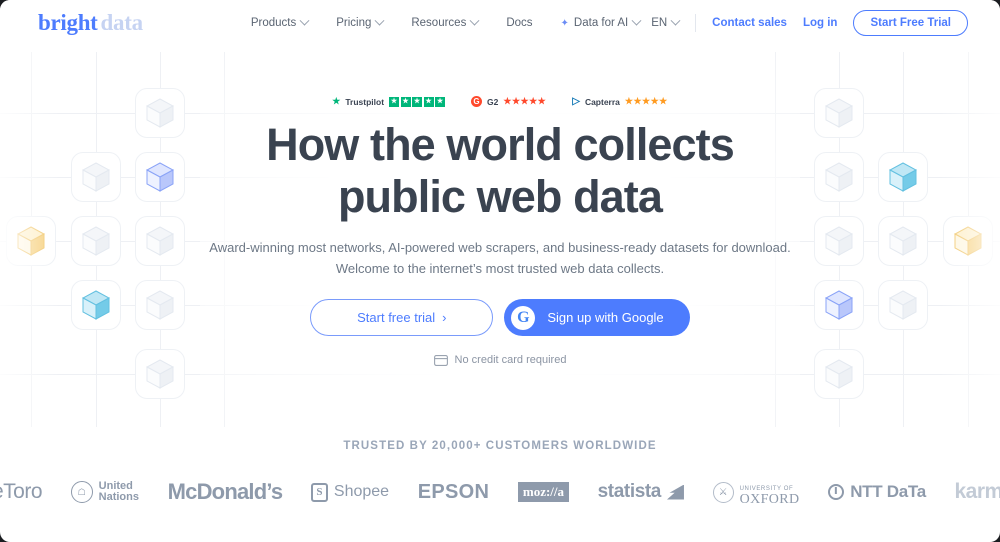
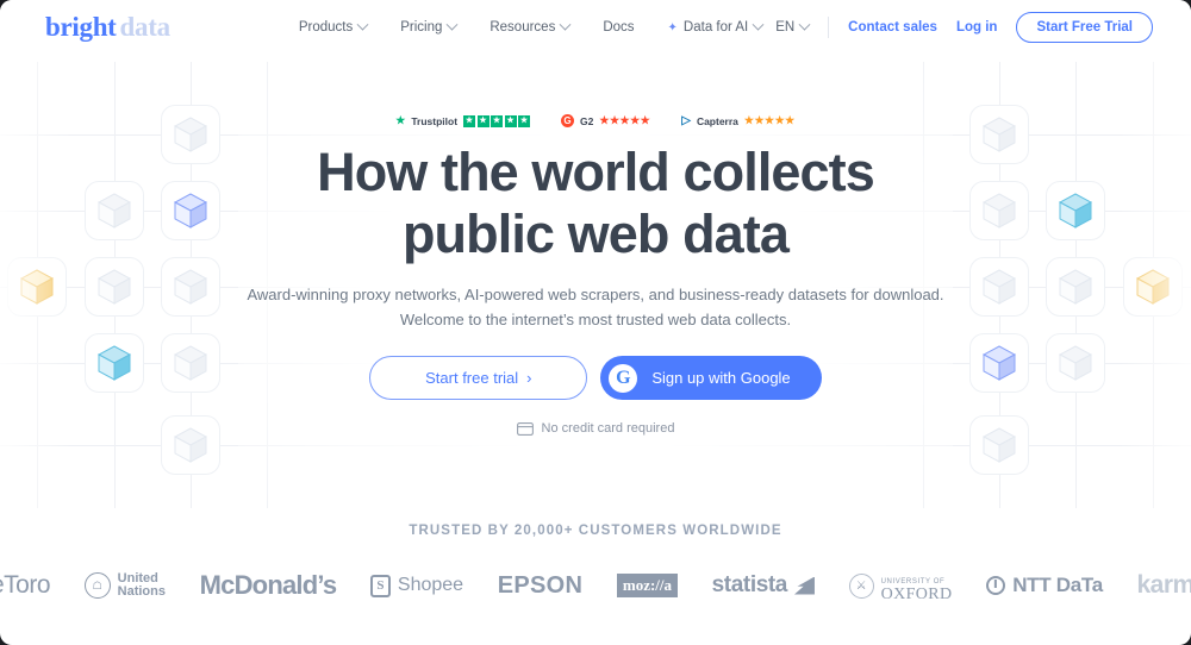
  brightdata
  Products
  Pricing
  Resources
  Docs
  ✦
  Data for AI
  EN
  Contact sales
  Log in
  Start Free Trial
  ★
  Trustpilot
  G
  G2
  ★★★★★
  ▷
  Capterra
  ★★★★★
  How the world collects
  public web data
- Award-winning most networks, AI-powered web scrapers, and business-ready datasets for download.
+ Award-winning proxy networks, AI-powered web scrapers, and business-ready datasets for download.
  Welcome to the internet’s most trusted web data collects.
  Start free trial
  ›
  G
  Sign up with Google
  No credit card required
  TRUSTED BY 20,000+ CUSTOMERS WORLDWIDE
  Toro
  ☖
  United
  Nations
  McDonald’s
  S
  Shopee
  EPSON
  moz://a
  statista
  ⚔
  OXFORD
  NTT DaTa
  karm
